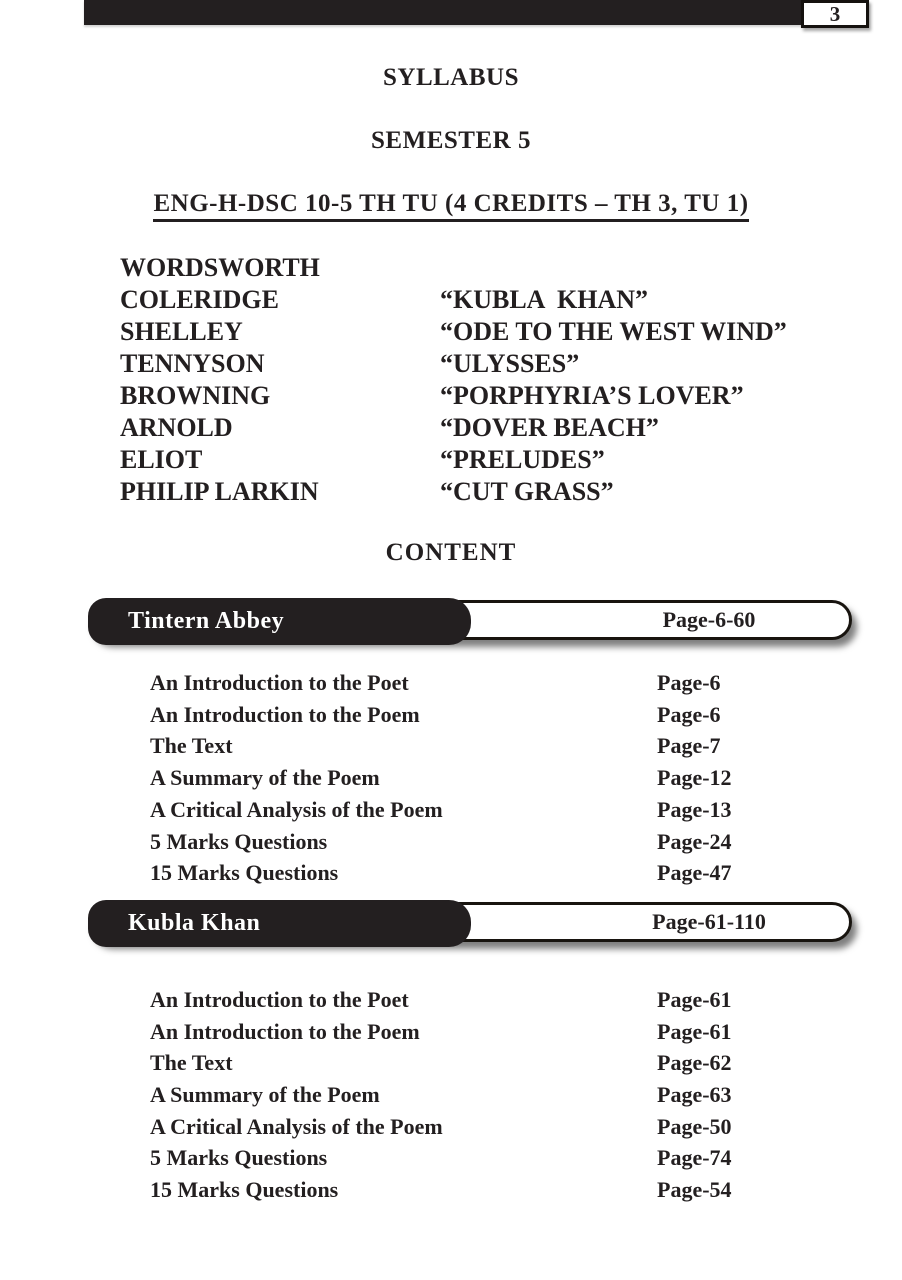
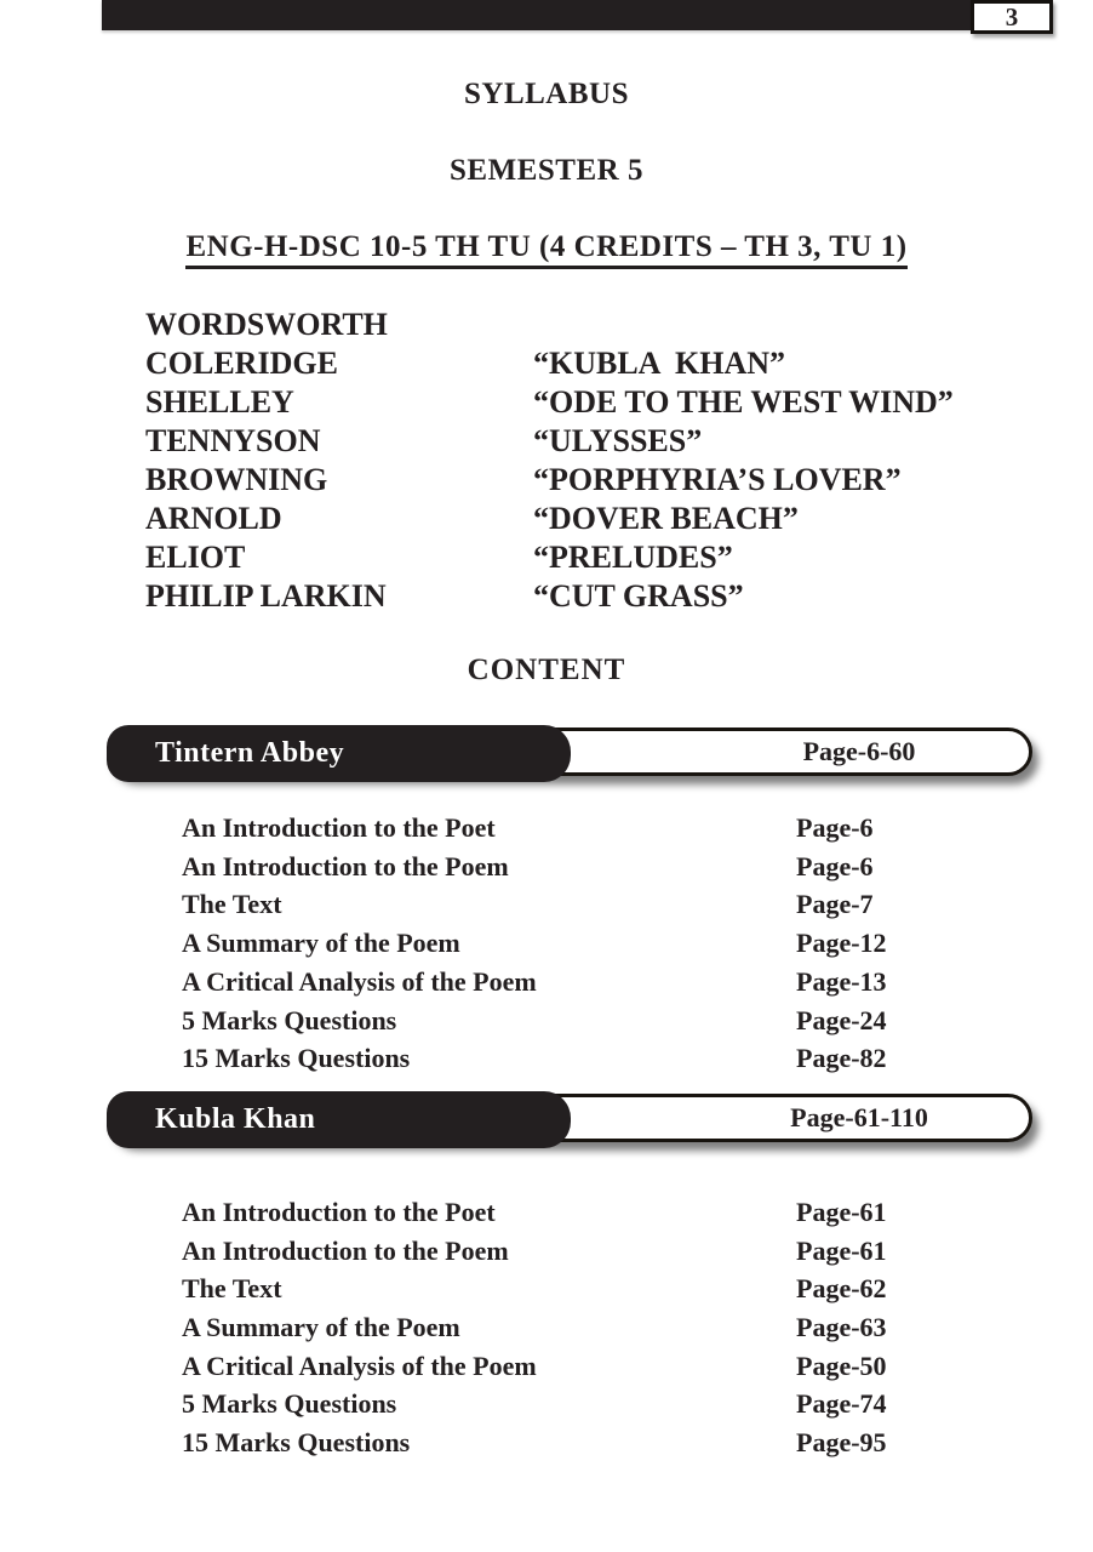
  3
  SYLLABUS
  SEMESTER 5
  ENG-H-DSC 10-5 TH TU (4 CREDITS – TH 3, TU 1)
  WORDSWORTH
  COLERIDGE
  “KUBLA KHAN”
  SHELLEY
  “ODE TO THE WEST WIND”
  TENNYSON
  “ULYSSES”
  BROWNING
  “PORPHYRIA’S LOVER”
  ARNOLD
  “DOVER BEACH”
  ELIOT
  “PRELUDES”
  PHILIP LARKIN
  “CUT GRASS”
  CONTENT
  Tintern Abbey
  Page-6-60
  An Introduction to the Poet
  Page-6
  An Introduction to the Poem
  Page-6
  The Text
  Page-7
  A Summary of the Poem
  Page-12
  A Critical Analysis of the Poem
  Page-13
  5 Marks Questions
  Page-24
  15 Marks Questions
- Page-47
+ Page-82
  Kubla Khan
  Page-61-110
  An Introduction to the Poet
  Page-61
  An Introduction to the Poem
  Page-61
  The Text
  Page-62
  A Summary of the Poem
  Page-63
  A Critical Analysis of the Poem
  Page-50
  5 Marks Questions
  Page-74
  15 Marks Questions
- Page-54
+ Page-95
